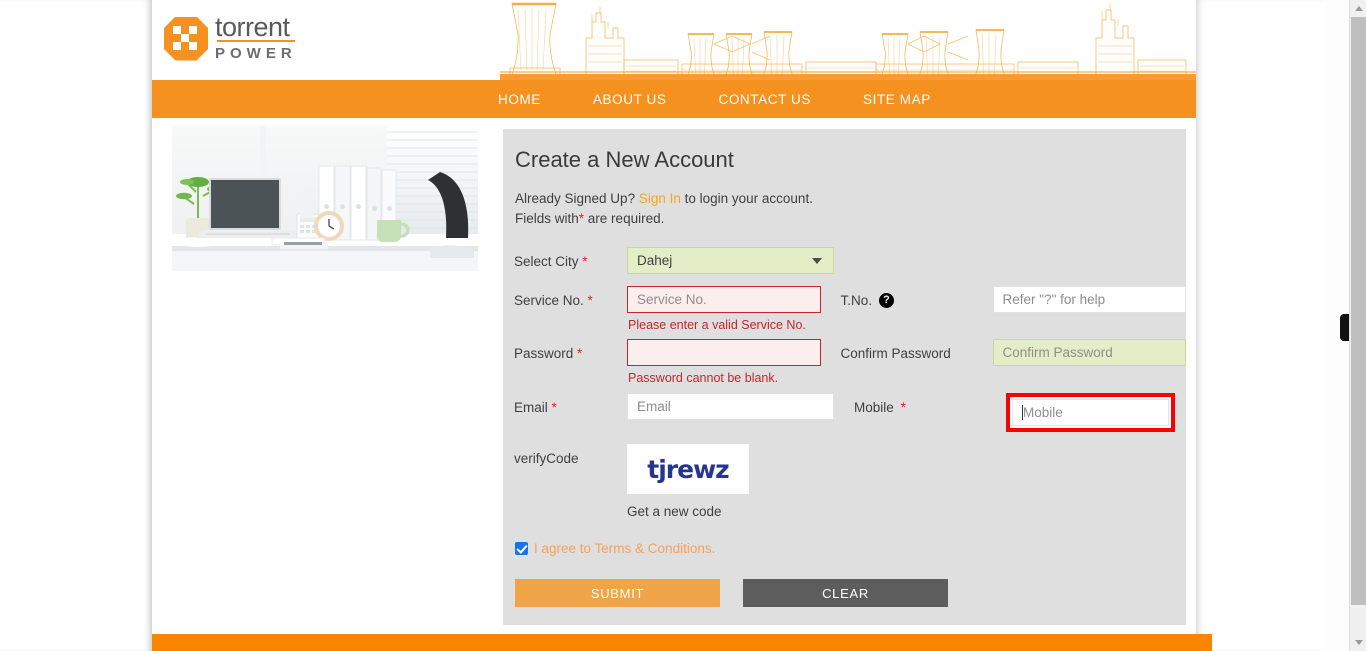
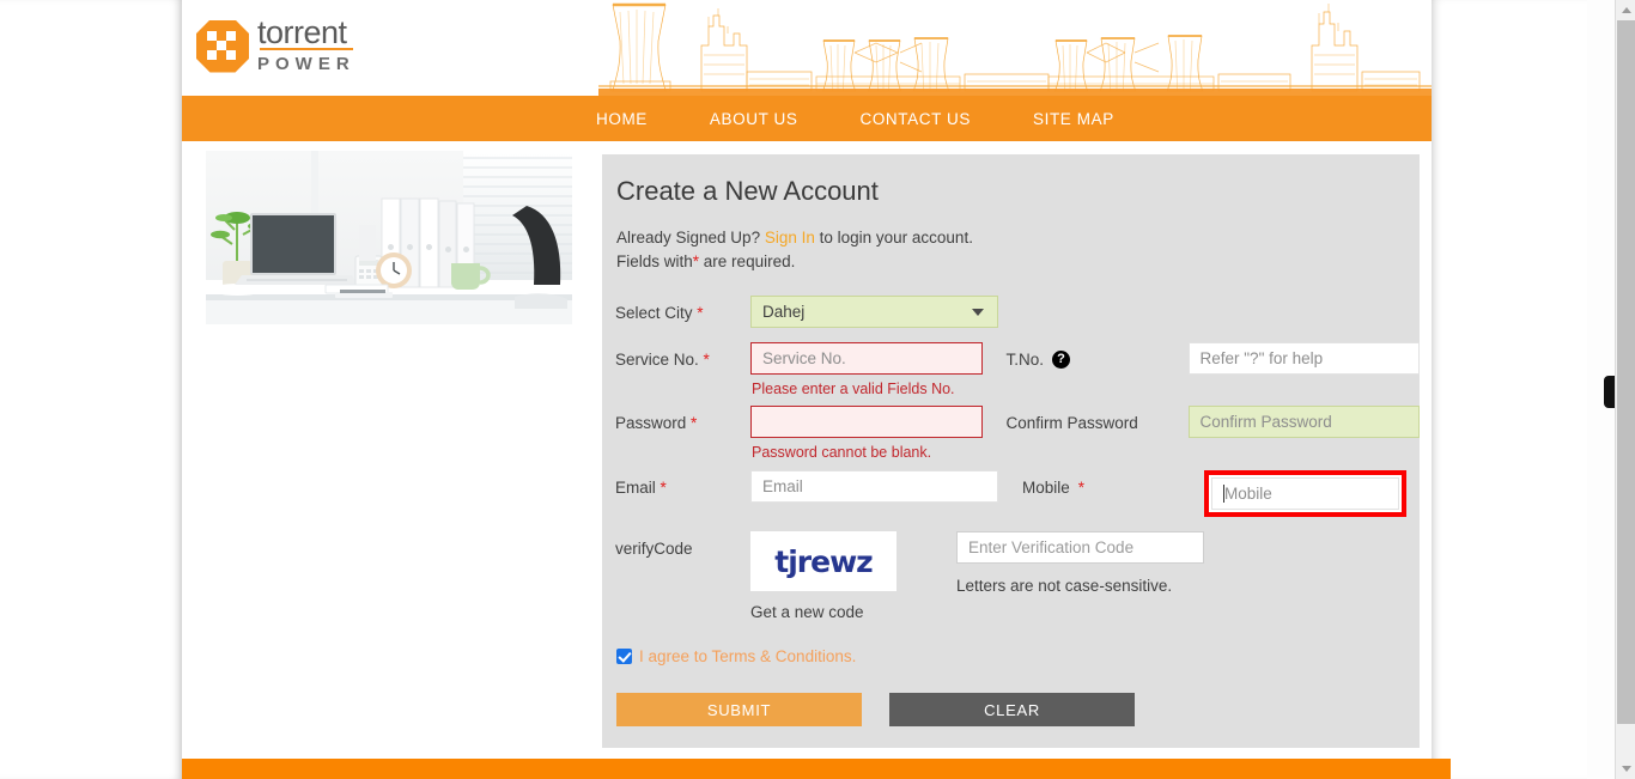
  torrent
  POWER
  HOME
  ABOUT US
  CONTACT US
  SITE MAP
  Create a New Account
  Already Signed Up? Sign In to login your account.
  Fields with* are required.
  Select City *
  Dahej
  Service No. *
  Service No.
  T.No.
  ?
  Refer "?" for help
- Please enter a valid Service No.
+ Please enter a valid Fields No.
  Password *
  Confirm Password
  Confirm Password
  Password cannot be blank.
  Email *
  Email
  Mobile
  *
  Mobile
  verifyCode
  tjrewz
  Get a new code
+ Enter Verification Code
+ Letters are not case-sensitive.
  I agree to Terms & Conditions.
  SUBMIT
  CLEAR
